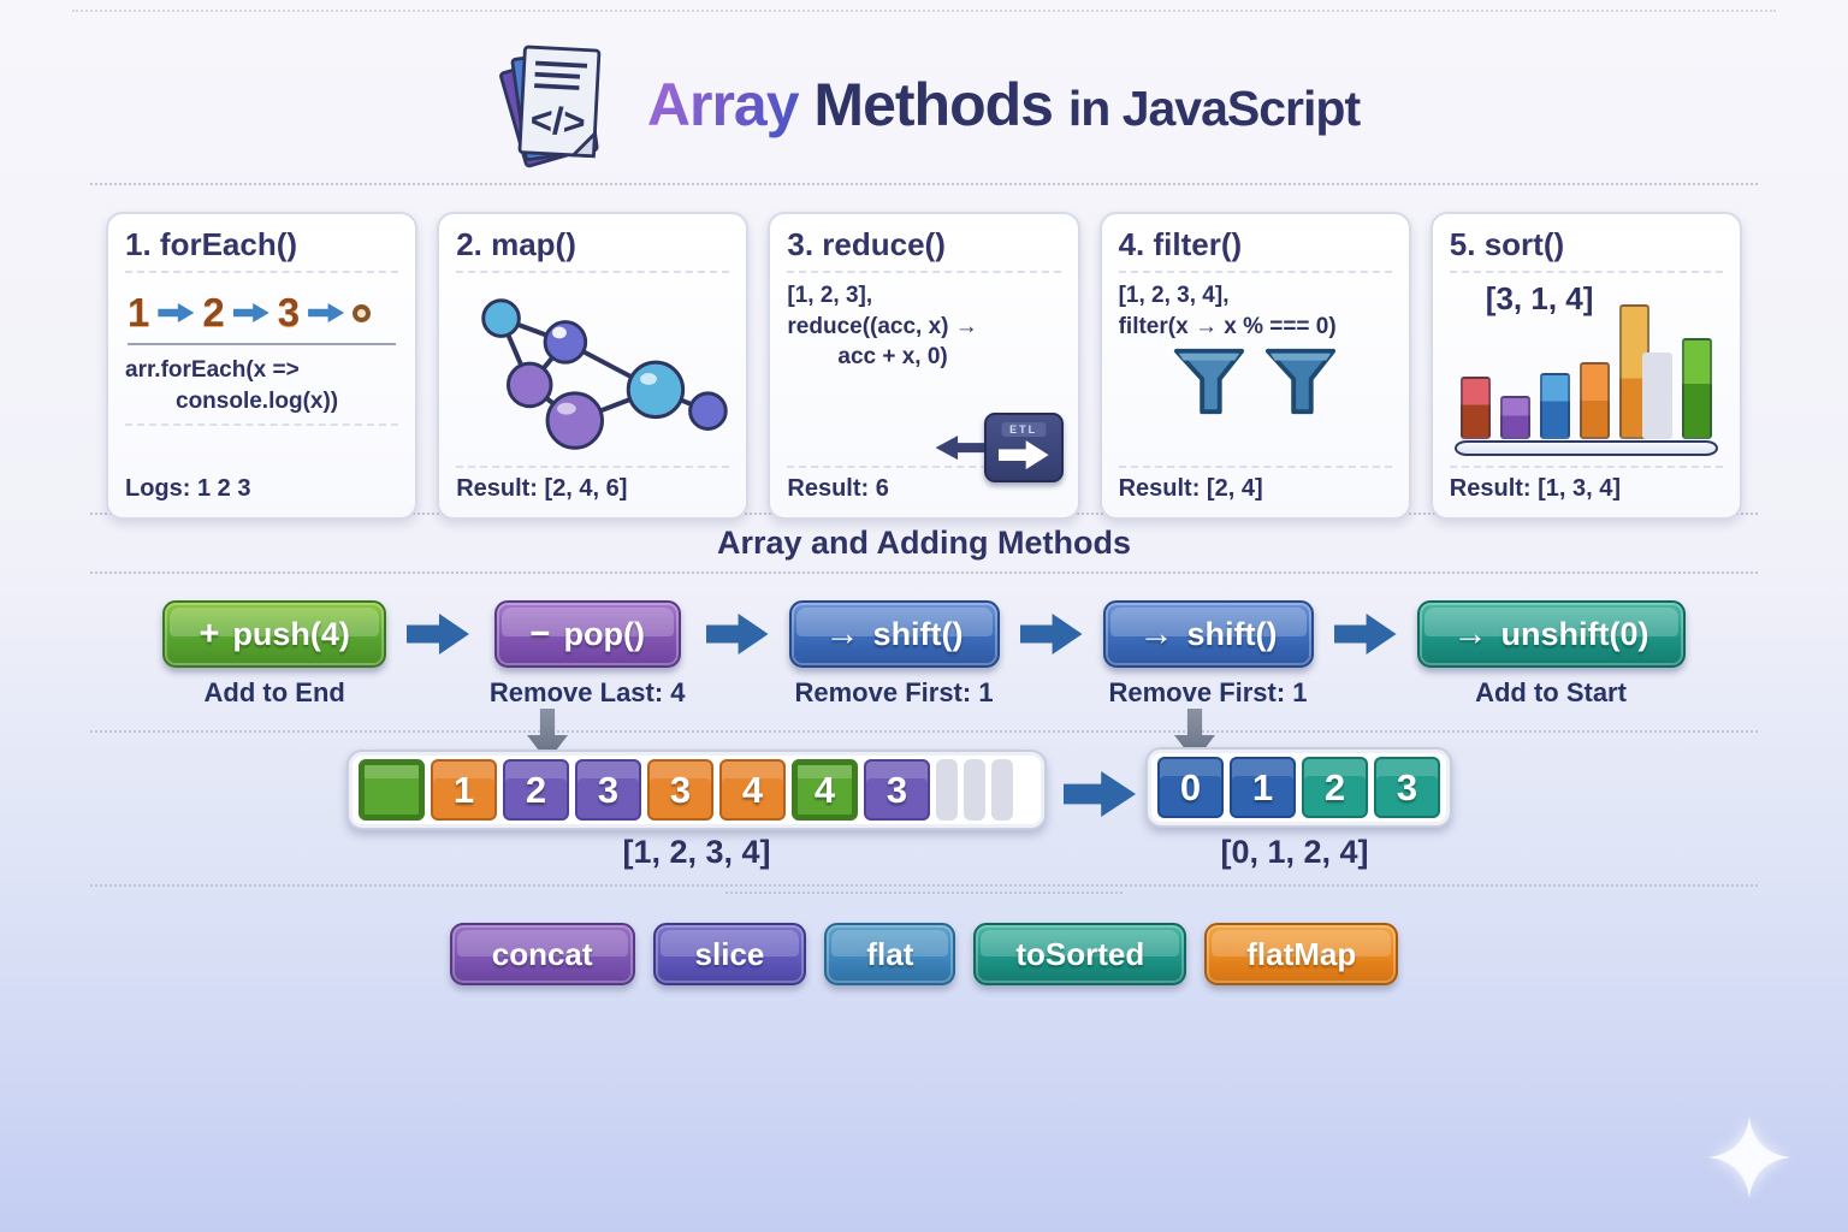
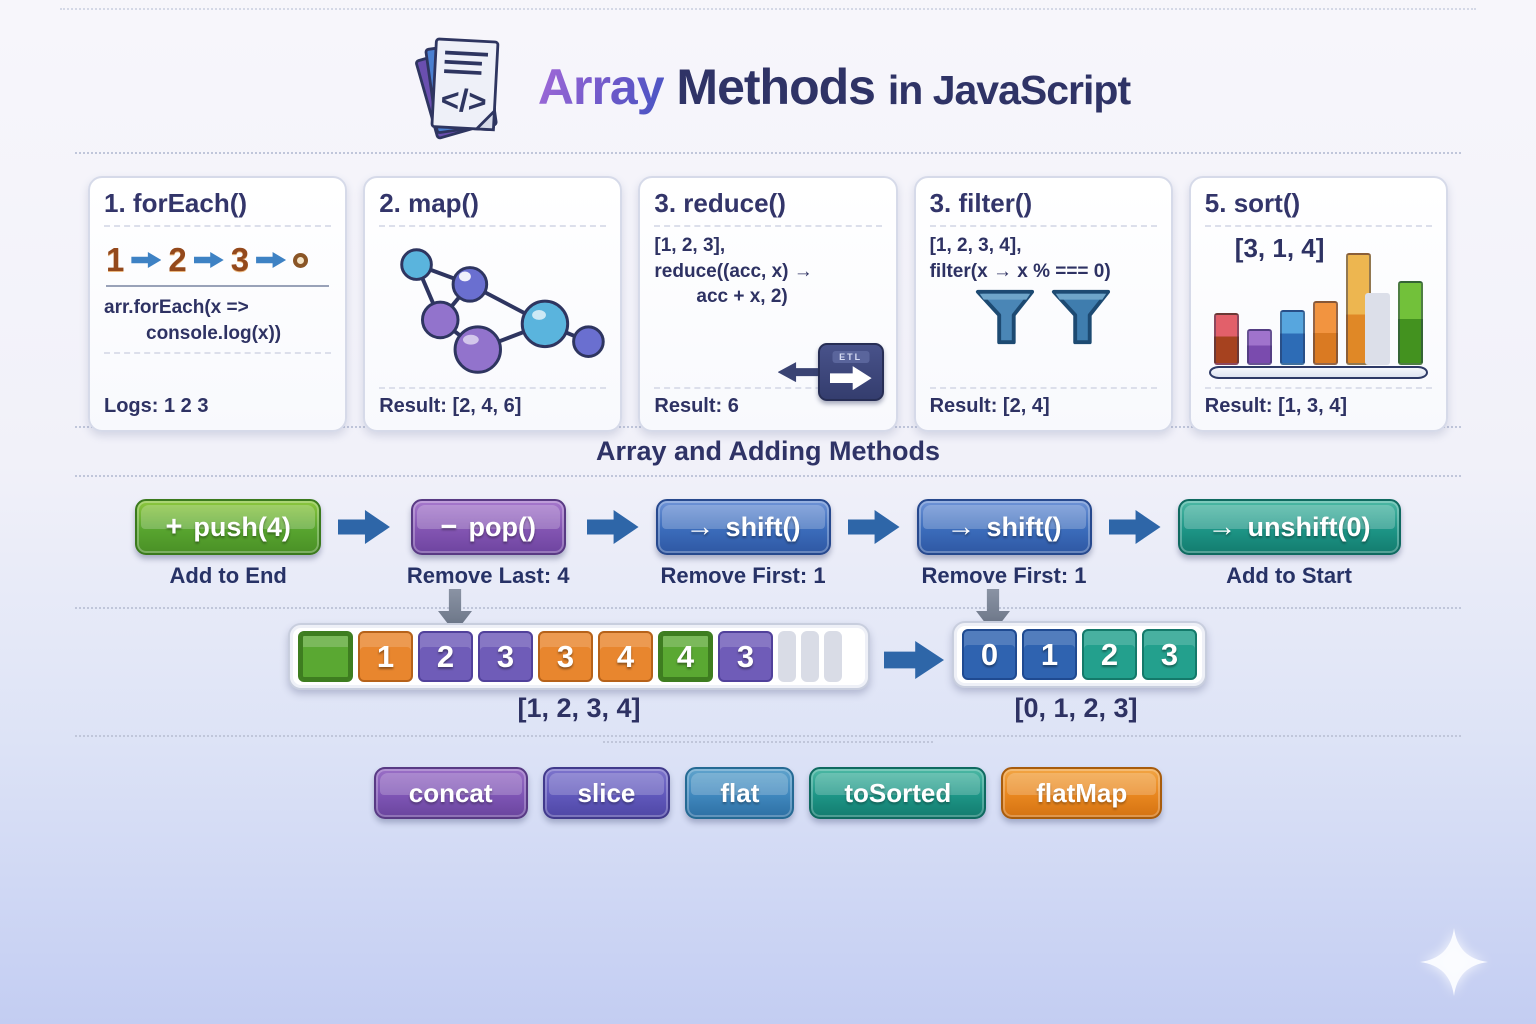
  Array Methods in JavaScript
  1. forEach()
  1
  2
  3
  arr.forEach(x =>
  console.log(x))
  Logs: 1 2 3
  2. map()
  Result: [2, 4, 6]
  3. reduce()
  [1, 2, 3],
  reduce((acc, x) →
- acc + x, 0)
+ acc + x, 2)
  ETL
  Result: 6
- 4. filter()
+ 3. filter()
  [1, 2, 3, 4],
  filter(x → x % === 0)
  Result: [2, 4]
  5. sort()
  [3, 1, 4]
  Result: [1, 3, 4]
  Array and Adding Methods
  +
  push(4)
  Add to End
  −
  pop()
  Remove Last: 4
  →
  shift()
  Remove First: 1
  →
  shift()
  Remove First: 1
  →
  unshift(0)
  Add to Start
  1
  2
  3
  3
  4
  4
  3
  0
  1
  2
  3
  [1, 2, 3, 4]
- [0, 1, 2, 4]
+ [0, 1, 2, 3]
  concat
  slice
  flat
  toSorted
  flatMap
